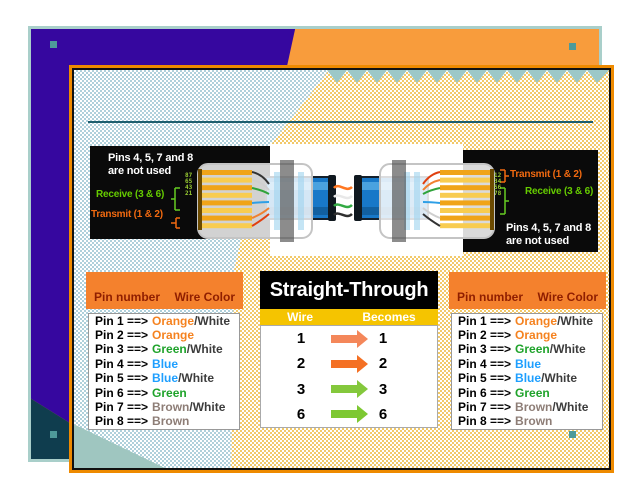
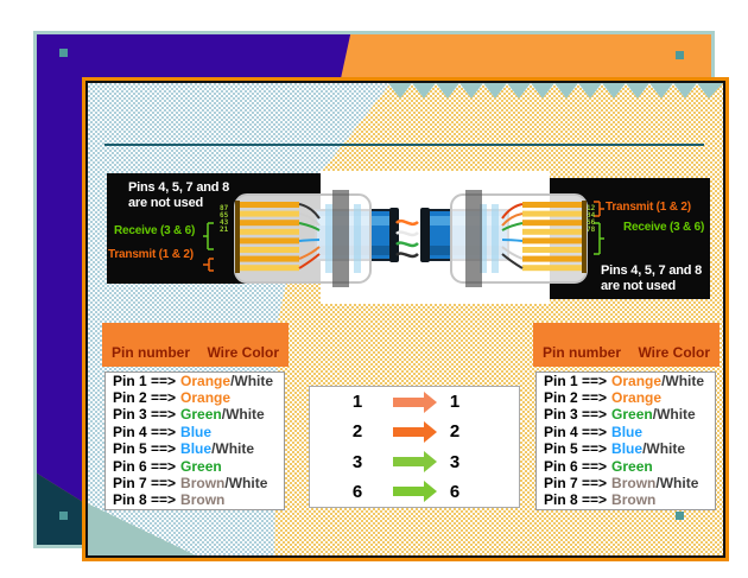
  Pins 4, 5, 7 and 8
  are not used
  Receive (3 & 6)
  Transmit (1 & 2)
  Transmit (1 & 2)
  Receive (3 & 6)
  Pins 4, 5, 7 and 8
  are not used
  Pin number
  Wire Color
  Pin 1 ==> Orange/White
  Pin 2 ==> Orange
  Pin 3 ==> Green/White
  Pin 4 ==> Blue
  Pin 5 ==> Blue/White
  Pin 6 ==> Green
  Pin 7 ==> Brown/White
  Pin 8 ==> Brown
- Straight-Through
- Wire
- Becomes
  1
  1
  2
  2
  3
  3
  6
  6
  Pin number
  Wire Color
  Pin 1 ==> Orange/White
  Pin 2 ==> Orange
  Pin 3 ==> Green/White
  Pin 4 ==> Blue
  Pin 5 ==> Blue/White
  Pin 6 ==> Green
  Pin 7 ==> Brown/White
  Pin 8 ==> Brown
